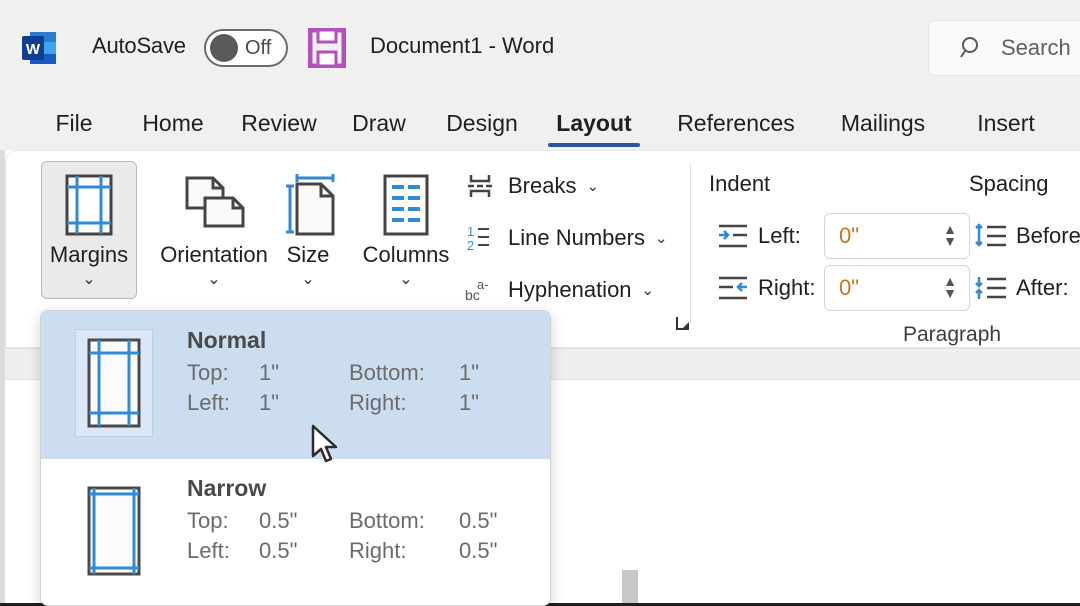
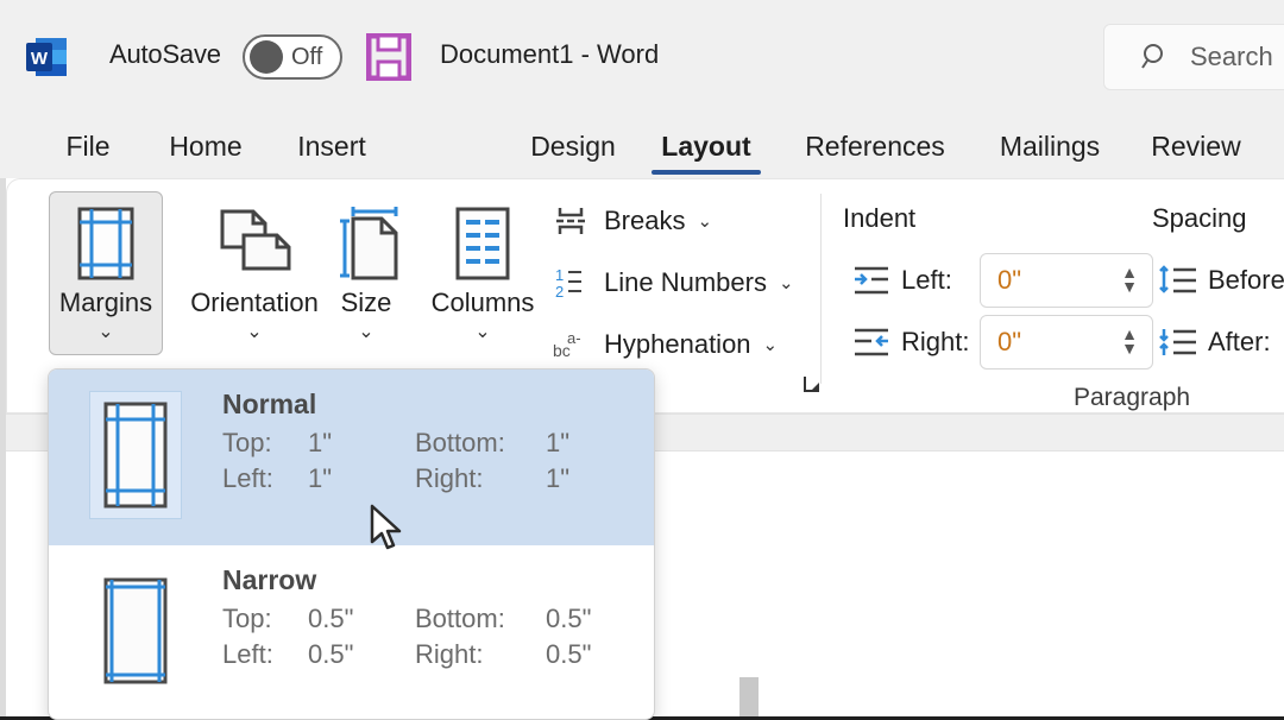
  W
  AutoSave
  Off
  Document1 - Word
  Search
  File
  Home
- Review
+ Insert
- Draw
  Design
  Layout
  References
  Mailings
- Insert
+ Review
  Margins
  ⌄
  Orientation
  ⌄
  Size
  ⌄
  Columns
  ⌄
  Breaks
  ⌄
  1
  2
  Line Numbers
  ⌄
  bc
  a-
  Hyphenation
  ⌄
  Indent
  Spacing
  Left:
  0"
  ▲
  ▼
  Right:
  0"
  ▲
  ▼
  Before
  After:
  Paragraph
  Normal
  Top:
  1"
  Bottom:
  1"
  Left:
  1"
  Right:
  1"
  Narrow
  Top:
  0.5"
  Bottom:
  0.5"
  Left:
  0.5"
  Right:
  0.5"
